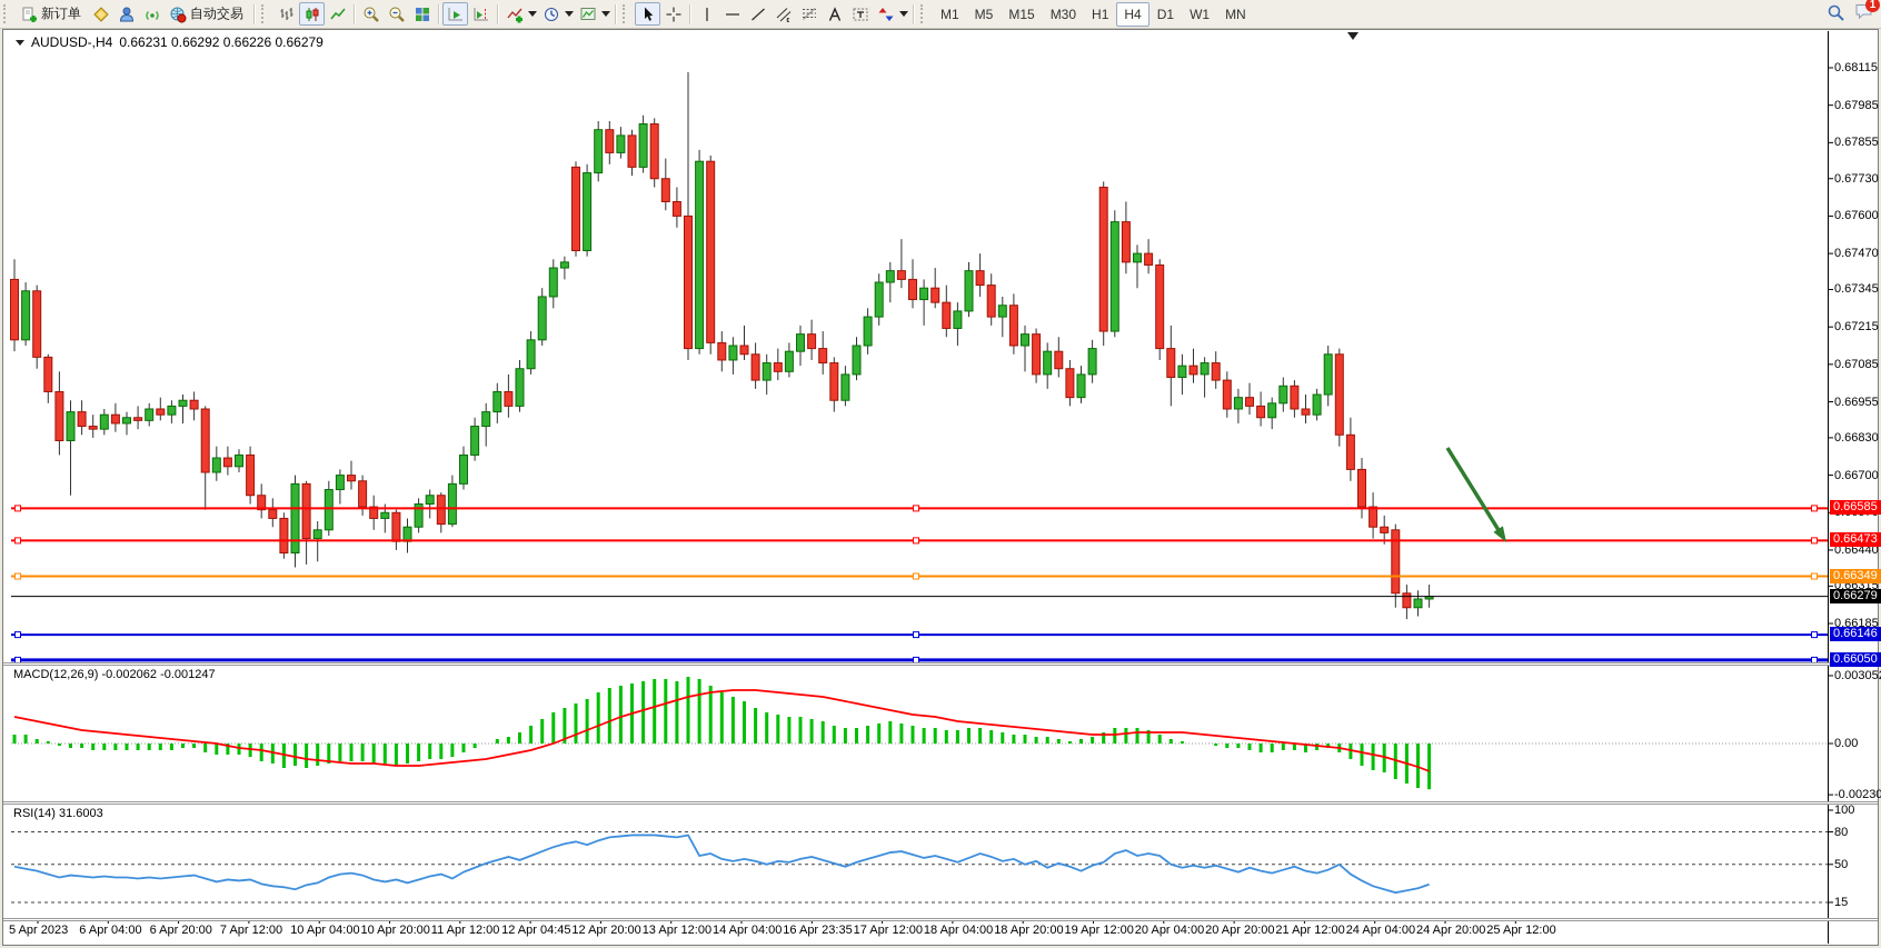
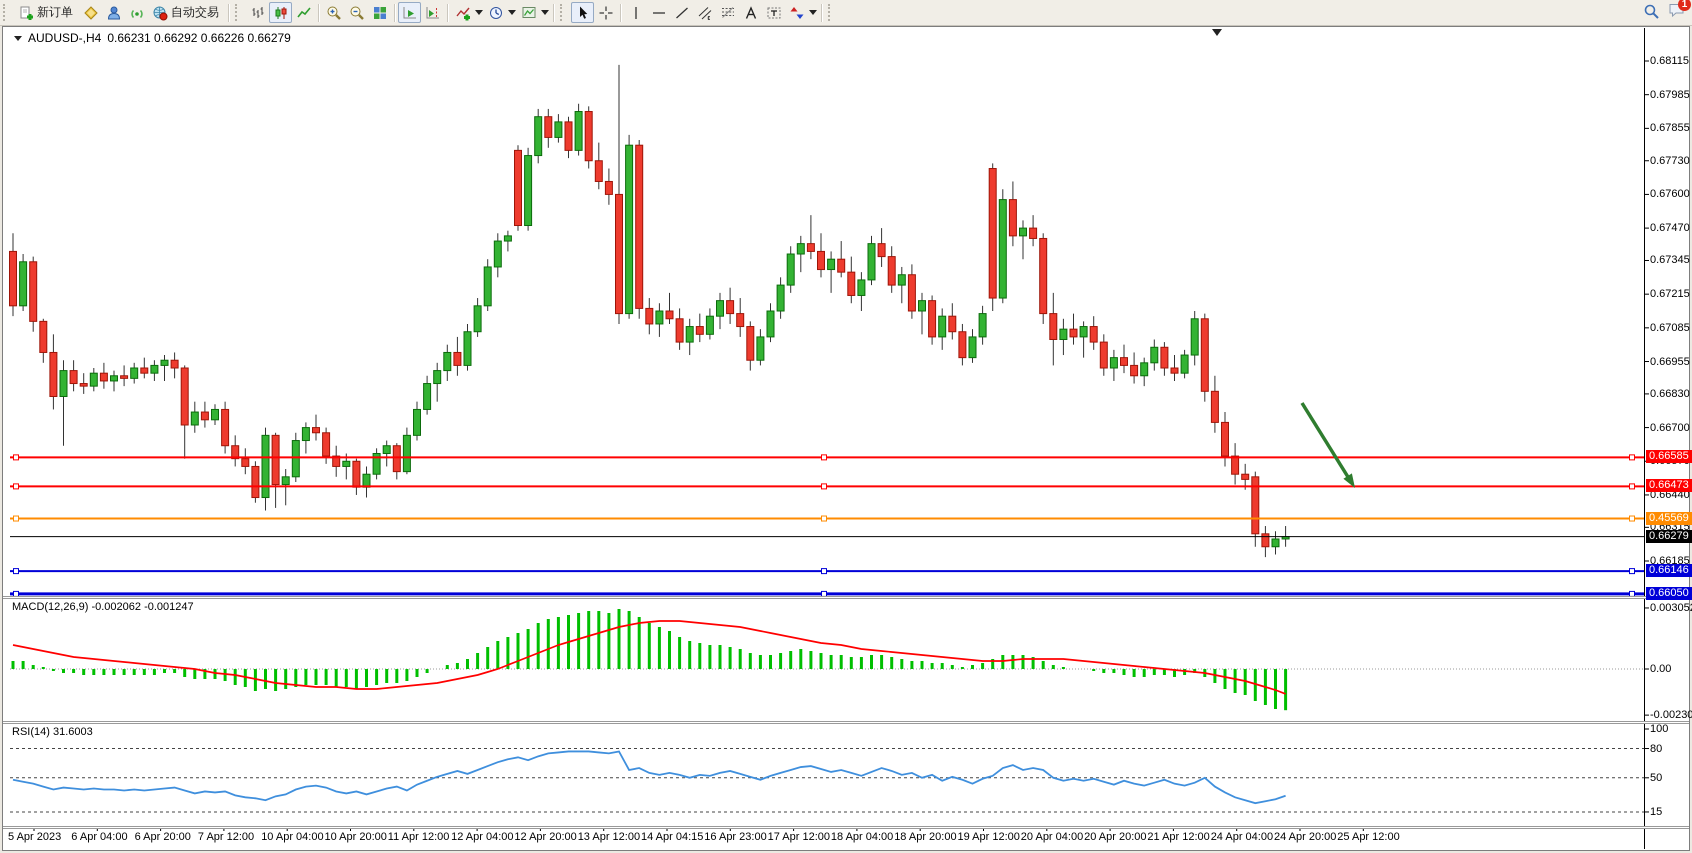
  新订单
  自动交易
- M1
- M5
- M15
- M30
- H1
- H4
- D1
- W1
- MN
  1
  AUDUSD-,H4
  0.66231 0.66292 0.66226 0.66279
  MACD(12,26,9) -0.002062 -0.001247
  RSI(14) 31.6003
  0.68115
  0.67985
  0.67855
  0.67730
  0.67600
  0.67470
  0.67345
  0.67215
  0.67085
  0.66955
  0.66830
  0.66700
  0.66440
  0.66315
  0.66185
  0.00305
  0.00
  -0.00230
  100
  80
  50
  15
  0.66585
  0.66473
- 0.66349
+ 0.45569
  0.66279
  0.66146
  0.66050
  5 Apr 2023
  6 Apr 04:00
  6 Apr 20:00
  7 Apr 12:00
  10 Apr 04:00
  10 Apr 20:00
  11 Apr 12:00
- 12 Apr 04:45
+ 12 Apr 04:00
  12 Apr 20:00
  13 Apr 12:00
- 14 Apr 04:00
+ 14 Apr 04:15
- 16 Apr 23:35
+ 16 Apr 23:00
  17 Apr 12:00
  18 Apr 04:00
  18 Apr 20:00
  19 Apr 12:00
  20 Apr 04:00
  20 Apr 20:00
  21 Apr 12:00
  24 Apr 04:00
  24 Apr 20:00
  25 Apr 12:00
